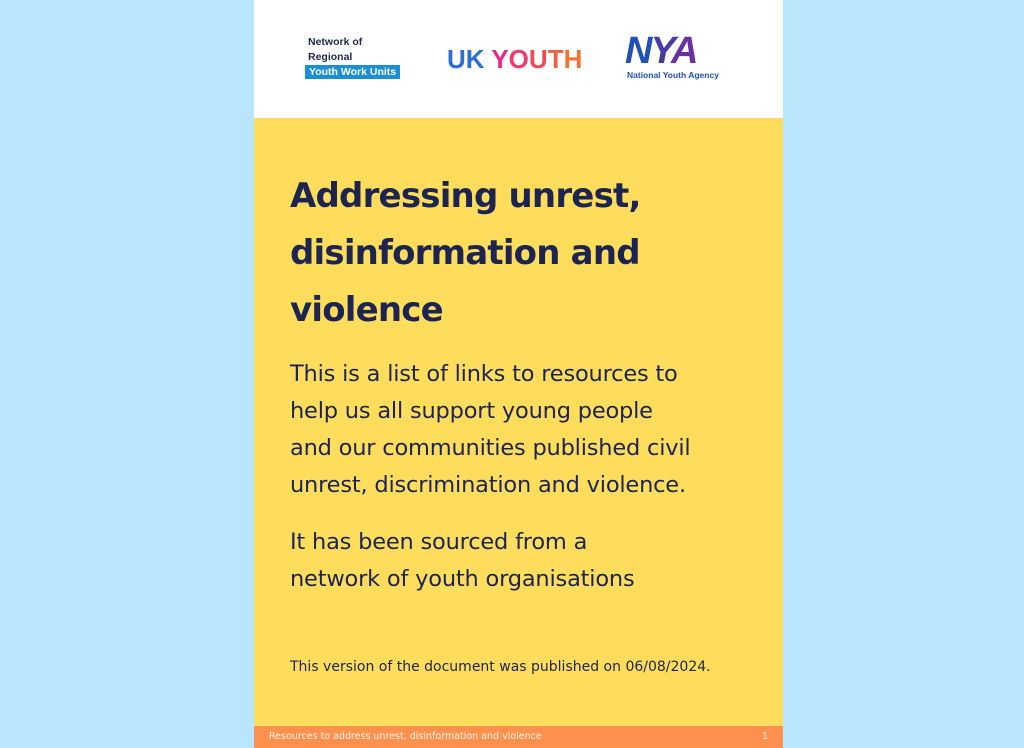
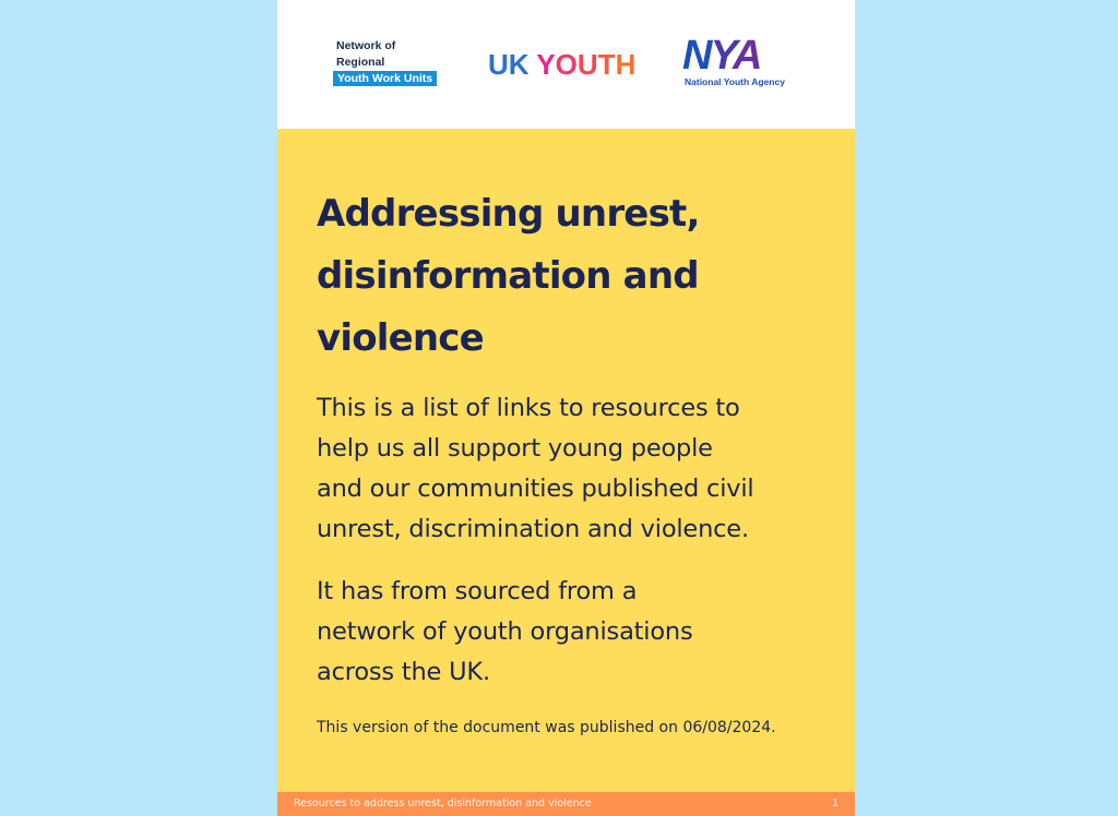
  Network of
  Regional
  Youth Work Units
  UK YOUTH
  NYA
  National Youth Agency
  Addressing unrest,
  disinformation and
  violence
  This is a list of links to resources to
  help us all support young people
  and our communities published civil
  unrest, discrimination and violence.
- It has been sourced from a
+ It has from sourced from a
  network of youth organisations
+ across the UK.
  This version of the document was published on 06/08/2024.
  Resources to address unrest, disinformation and violence
  1
